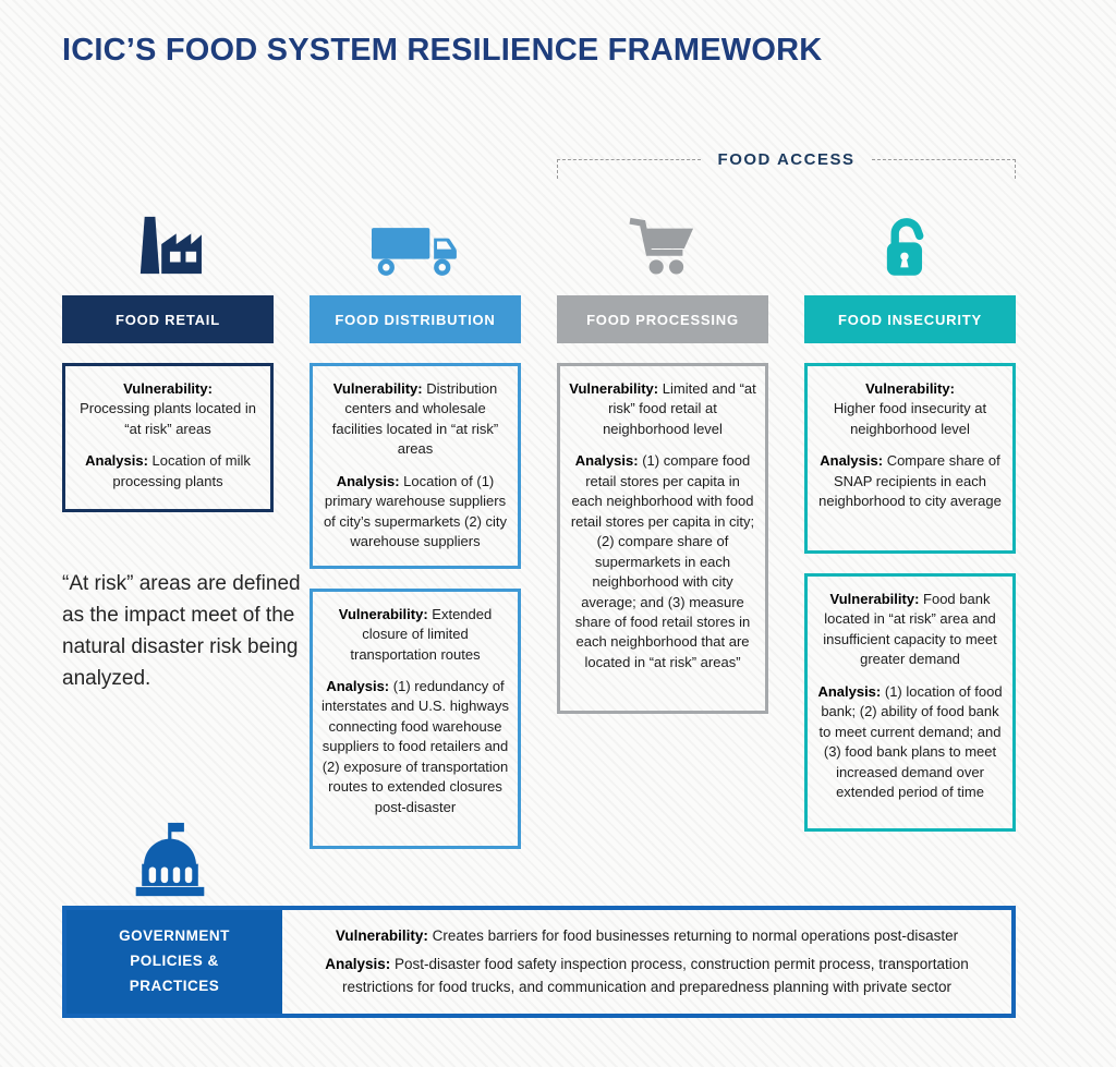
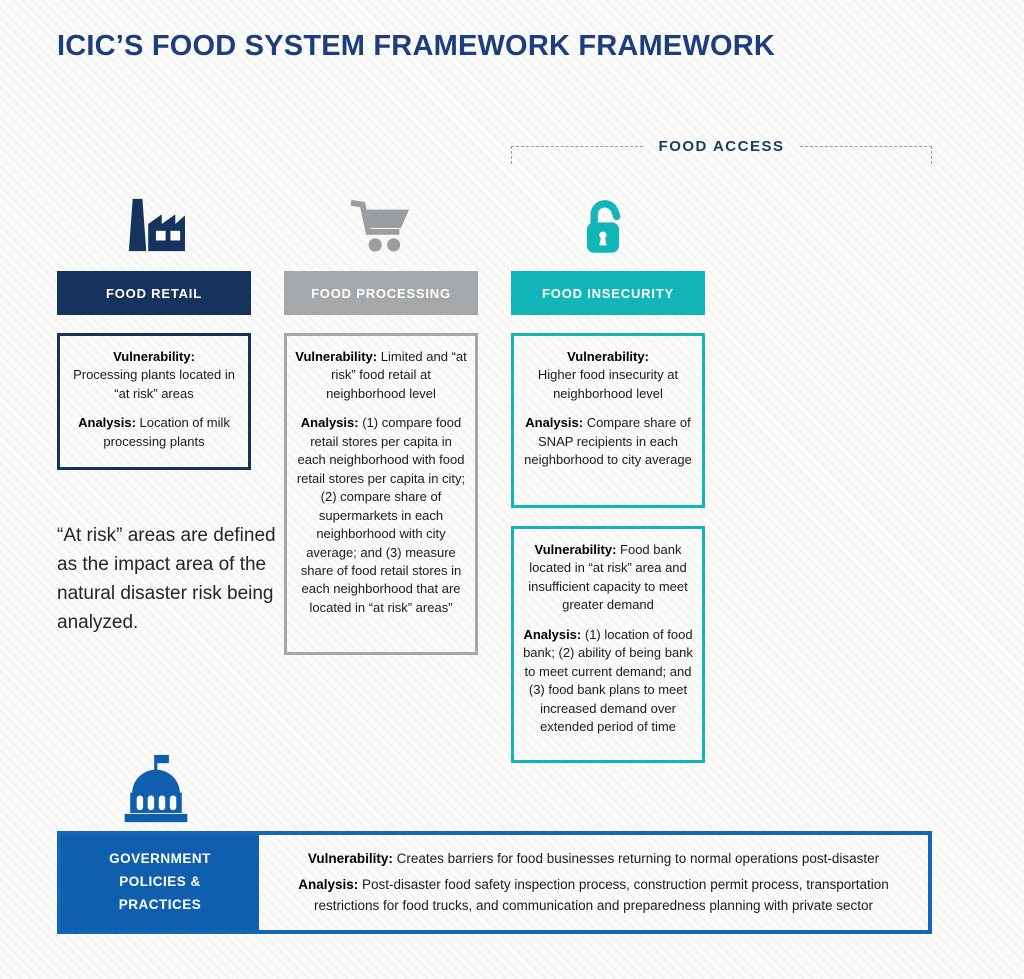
- ICIC’S FOOD SYSTEM RESILIENCE FRAMEWORK
+ ICIC’S FOOD SYSTEM FRAMEWORK FRAMEWORK
  FOOD ACCESS
  FOOD RETAIL
  Vulnerability:
  Processing plants located in “at risk” areas
  Analysis: Location of milk processing plants
- FOOD DISTRIBUTION
- Vulnerability: Distribution centers and wholesale facilities located in “at risk” areas
- Analysis: Location of (1) primary warehouse suppliers of city’s supermarkets (2) city warehouse suppliers
- Vulnerability: Extended closure of limited transportation routes
- Analysis: (1) redundancy of interstates and U.S. highways connecting food warehouse suppliers to food retailers and (2) exposure of transportation routes to extended closures post-disaster
  FOOD PROCESSING
  Vulnerability: Limited and “at risk” food retail at neighborhood level
  Analysis: (1) compare food retail stores per capita in each neighborhood with food retail stores per capita in city; (2) compare share of supermarkets in each neighborhood with city average; and (3) measure share of food retail stores in each neighborhood that are located in “at risk” areas”
  FOOD INSECURITY
  Vulnerability:
  Higher food insecurity at neighborhood level
  Analysis: Compare share of SNAP recipients in each neighborhood to city average
  Vulnerability: Food bank located in “at risk” area and insufficient capacity to meet greater demand
- Analysis: (1) location of food bank; (2) ability of food bank to meet current demand; and (3) food bank plans to meet increased demand over extended period of time
+ Analysis: (1) location of food bank; (2) ability of being bank to meet current demand; and (3) food bank plans to meet increased demand over extended period of time
- “At risk” areas are defined as the impact meet of the natural disaster risk being analyzed.
+ “At risk” areas are defined as the impact area of the natural disaster risk being analyzed.
  GOVERNMENT POLICIES & PRACTICES
  Vulnerability: Creates barriers for food businesses returning to normal operations post-disaster
  Analysis: Post-disaster food safety inspection process, construction permit process, transportation restrictions for food trucks, and communication and preparedness planning with private sector
